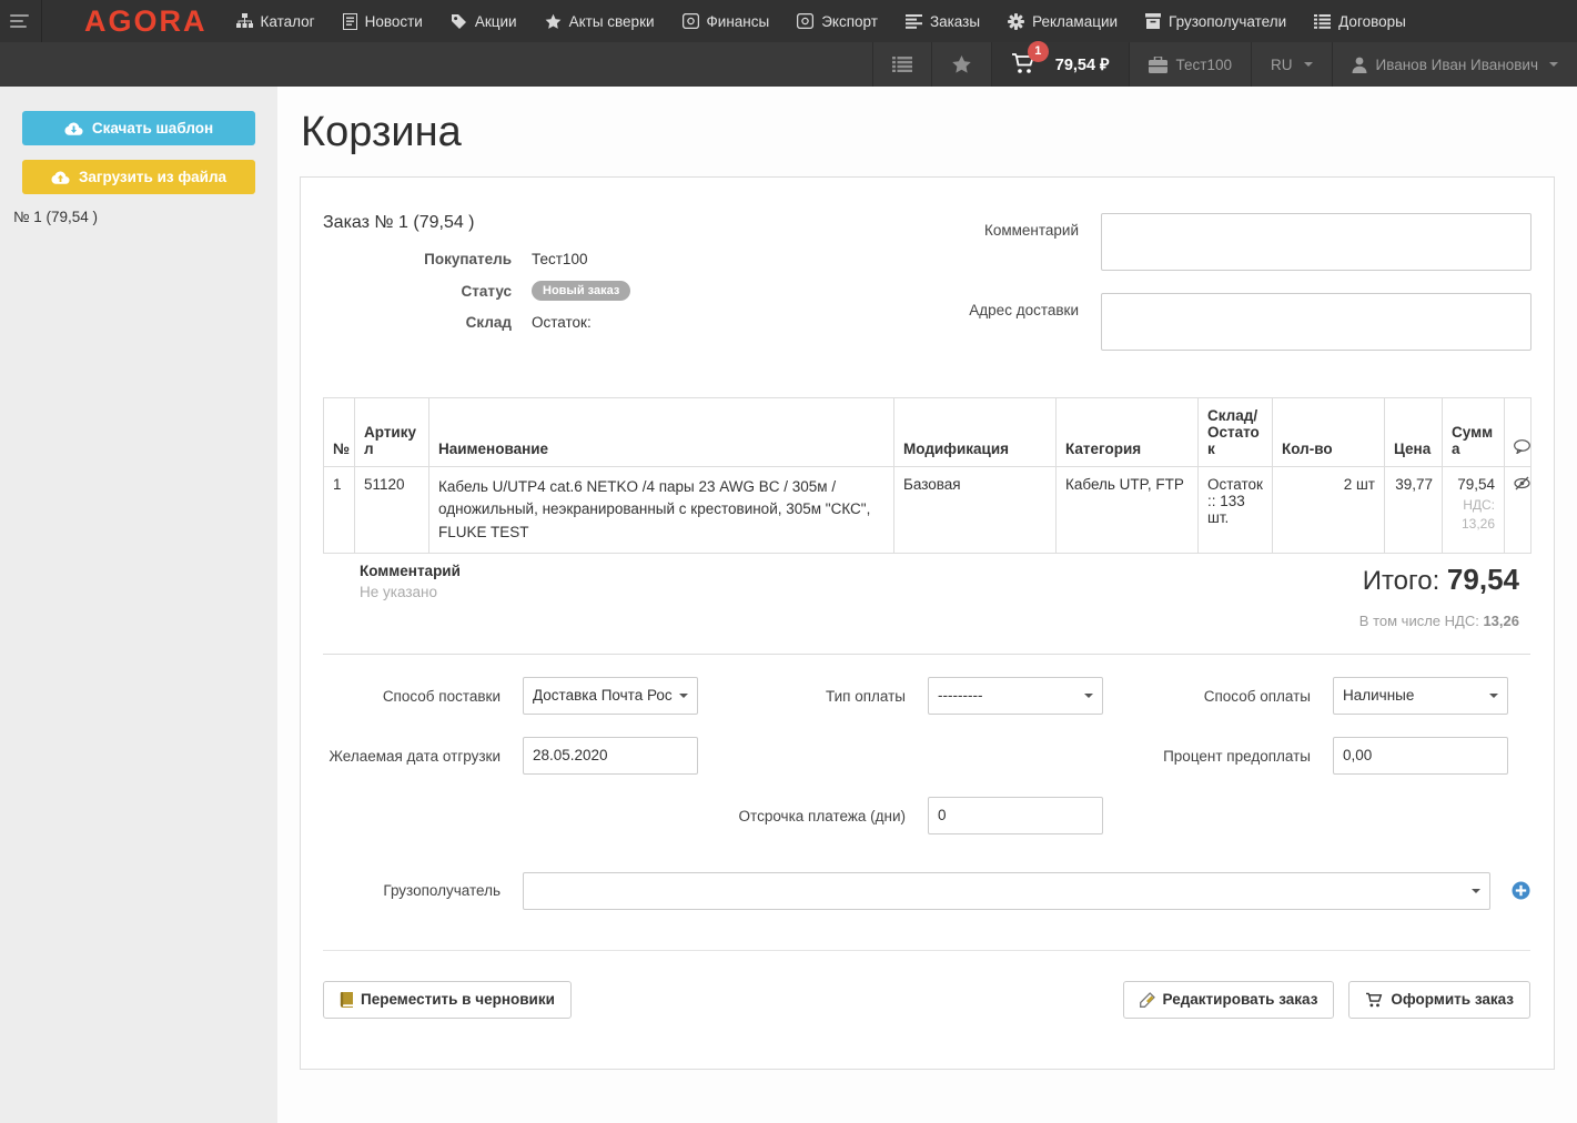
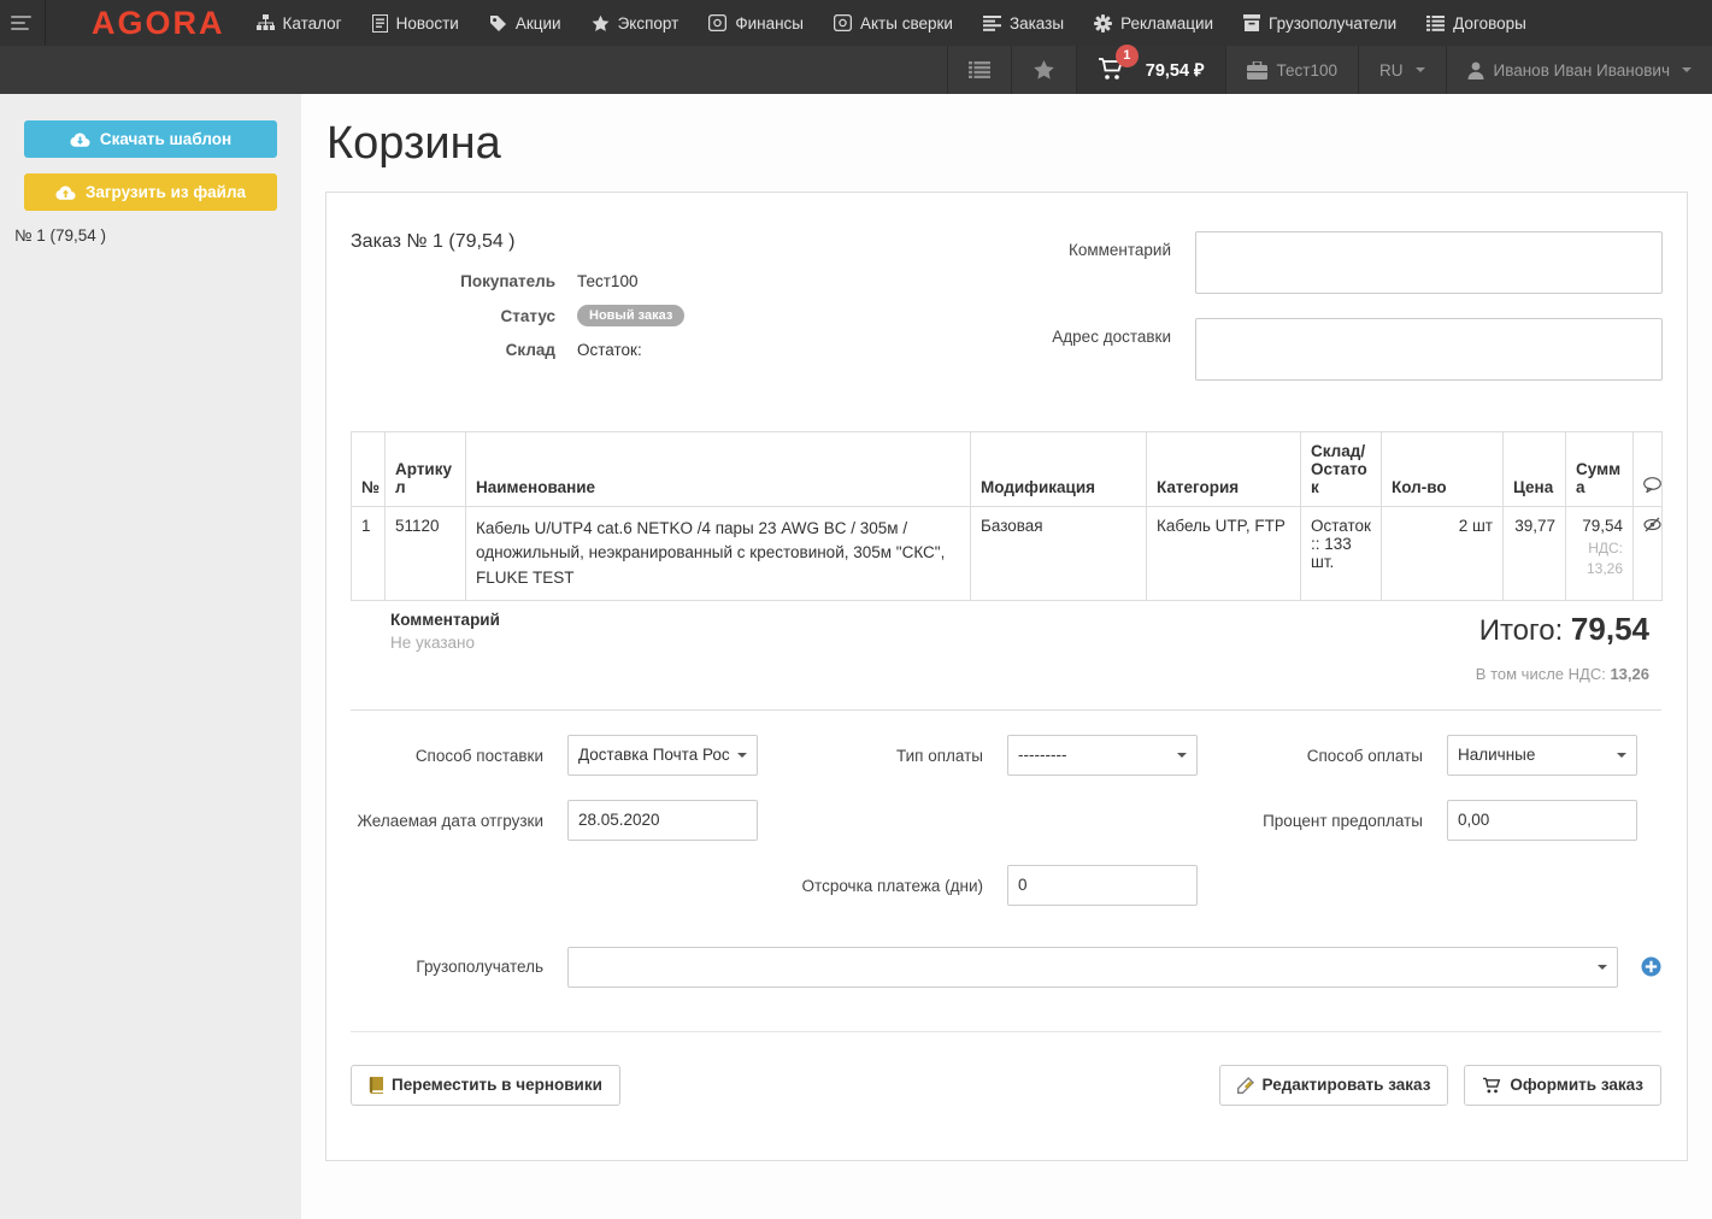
  AGORA
  Каталог
  Новости
  Акции
- Акты сверки
+ Экспорт
  Финансы
- Экспорт
+ Акты сверки
  Заказы
  Рекламации
  Грузополучатели
  Договоры
  1
  79,54 ₽
  Тест100
  RU
  Иванов Иван Иванович
  Скачать шаблон
  Загрузить из файла
  № 1 (79,54 )
  Корзина
  Заказ № 1 (79,54 )
  Покупатель
  Тест100
  Статус
  Новый заказ
  Склад
  Остаток:
  Комментарий
  Адрес доставки
  №	Артикул	Наименование	Модификация	Категория	Склад/ Остаток	Кол-во	Цена	Сумма
  1	51120	Кабель U/UTP4 cat.6 NETKO /4 пары 23 AWG BC / 305м / одножильный, неэкранированный с крестовиной, 305м "СКС", FLUKE TEST	Базовая	Кабель UTP, FTP	Остаток:: 133 шт.	2 шт	39,77	79,54 НДС: 13,26
  Комментарий
  Не указано
  Итого: 79,54
  В том числе НДС: 13,26
  Способ поставки
  Доставка Почта Рос
  Тип оплаты
  ---------
  Способ оплаты
  Наличные
  Желаемая дата отгрузки
  28.05.2020
  Процент предоплаты
  0,00
  Отсрочка платежа (дни)
  0
  Грузополучатель
  Переместить в черновики
  Редактировать заказ
  Оформить заказ
